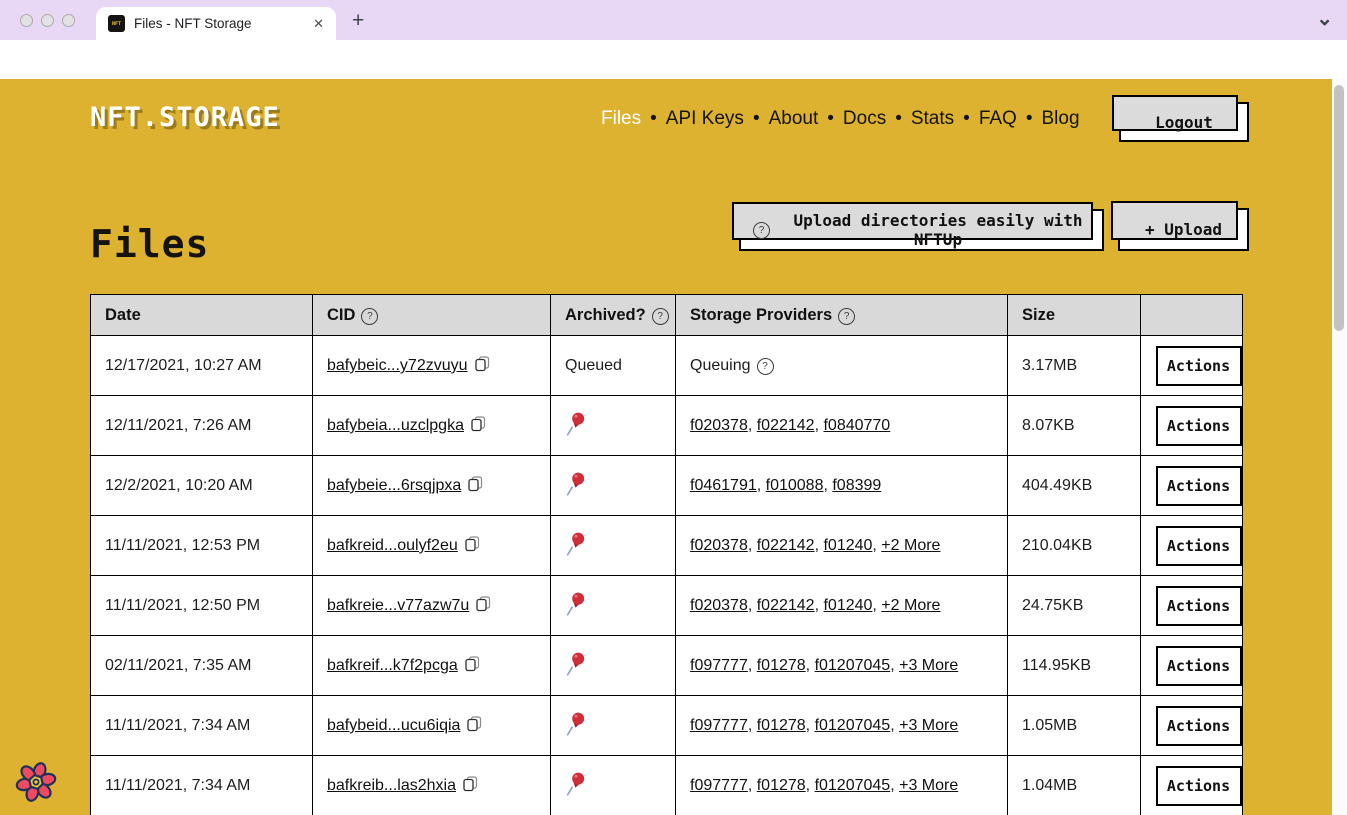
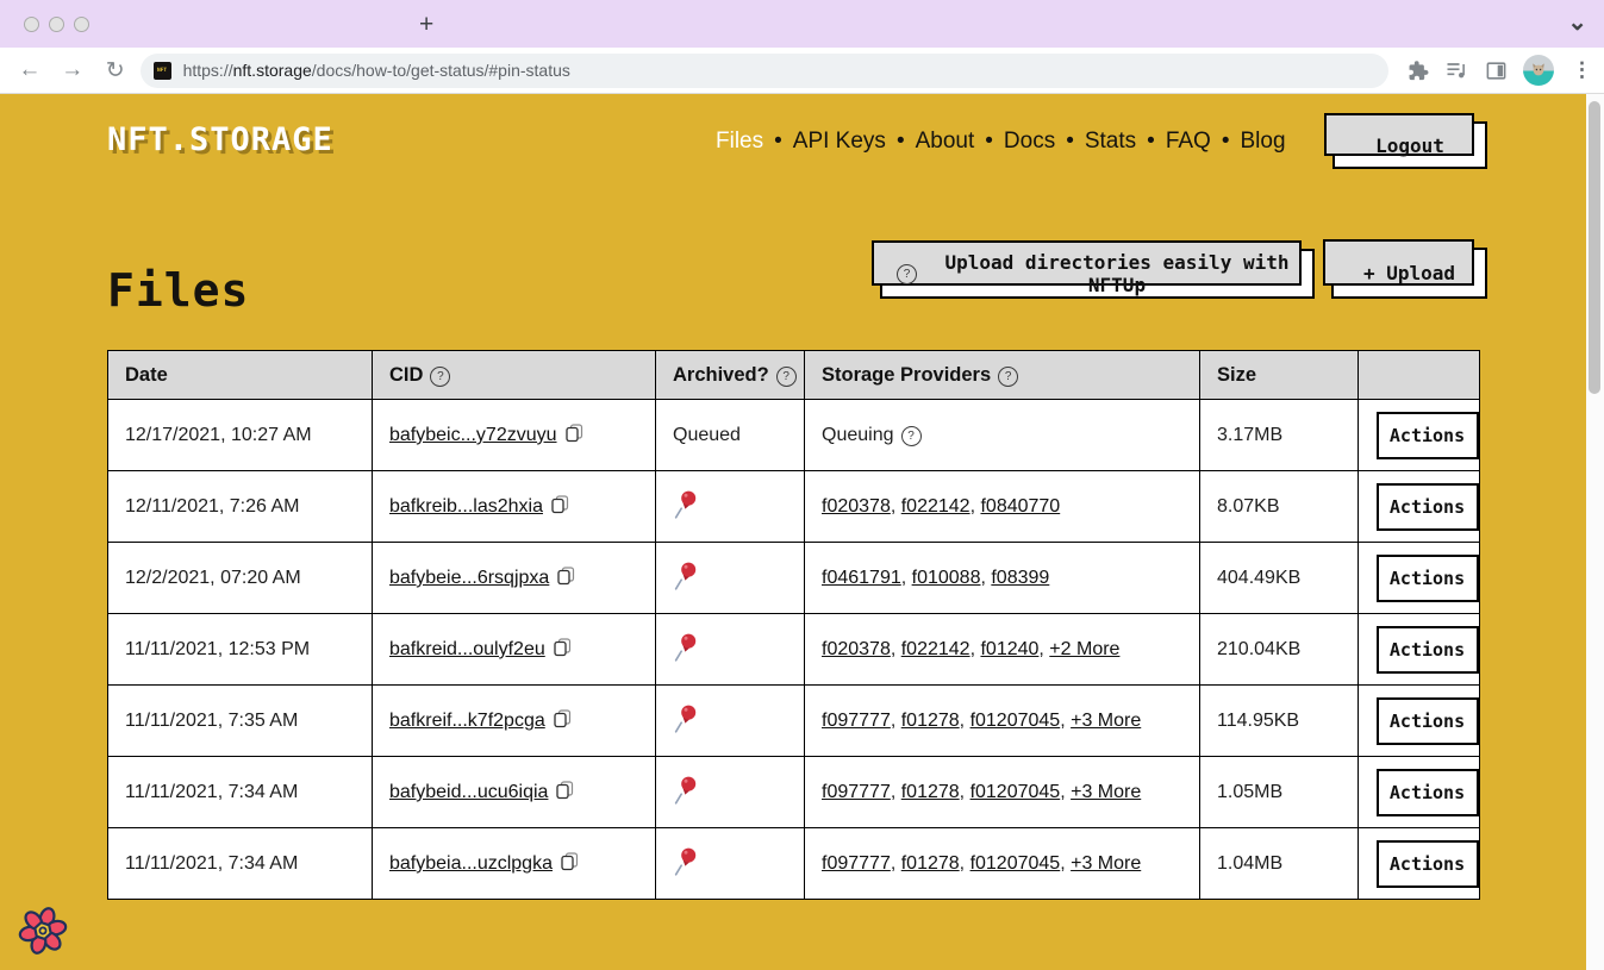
- Files - NFT Storage
- ✕
  +
  ⌄
+ ←
+ →
+ ↻
+ https://nft.storage/docs/how-to/get-status/#pin-status
+ ⋮
  NFT.STORAGE
  Files • API Keys • About • Docs • Stats • FAQ • Blog
  Logout
  Files
  ?
  Upload directories easily with NFTUp
  + Upload
  Date	CID ?	Archived? ?	Storage Providers ?	Size
  12/17/2021, 10:27 AM	bafybeic...y72zvuyu	Queued	Queuing ?	3.17MB	Actions
- 12/11/2021, 7:26 AM	bafybeia...uzclpgka		f020378, f022142, f0840770	8.07KB	Actions
+ 12/11/2021, 7:26 AM	bafkreib...las2hxia		f020378, f022142, f0840770	8.07KB	Actions
- 12/2/2021, 10:20 AM	bafybeie...6rsqjpxa		f0461791, f010088, f08399	404.49KB	Actions
+ 12/2/2021, 07:20 AM	bafybeie...6rsqjpxa		f0461791, f010088, f08399	404.49KB	Actions
  11/11/2021, 12:53 PM	bafkreid...oulyf2eu		f020378, f022142, f01240, +2 More	210.04KB	Actions
- 11/11/2021, 12:50 PM	bafkreie...v77azw7u		f020378, f022142, f01240, +2 More	24.75KB	Actions
- 02/11/2021, 7:35 AM	bafkreif...k7f2pcga		f097777, f01278, f01207045, +3 More	114.95KB	Actions
+ 11/11/2021, 7:35 AM	bafkreif...k7f2pcga		f097777, f01278, f01207045, +3 More	114.95KB	Actions
  11/11/2021, 7:34 AM	bafybeid...ucu6iqia		f097777, f01278, f01207045, +3 More	1.05MB	Actions
- 11/11/2021, 7:34 AM	bafkreib...las2hxia		f097777, f01278, f01207045, +3 More	1.04MB	Actions
+ 11/11/2021, 7:34 AM	bafybeia...uzclpgka		f097777, f01278, f01207045, +3 More	1.04MB	Actions
